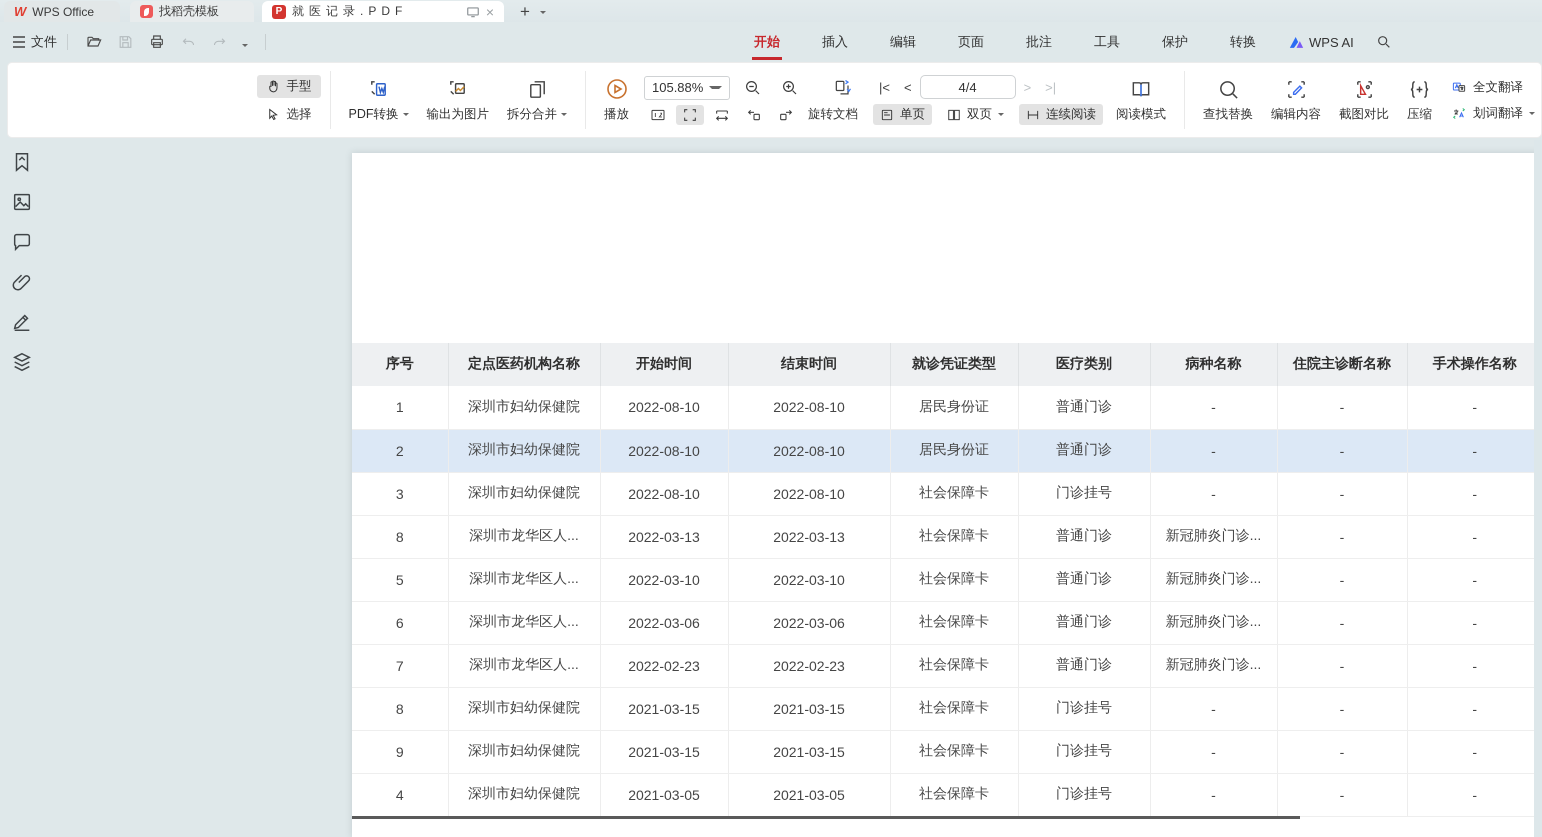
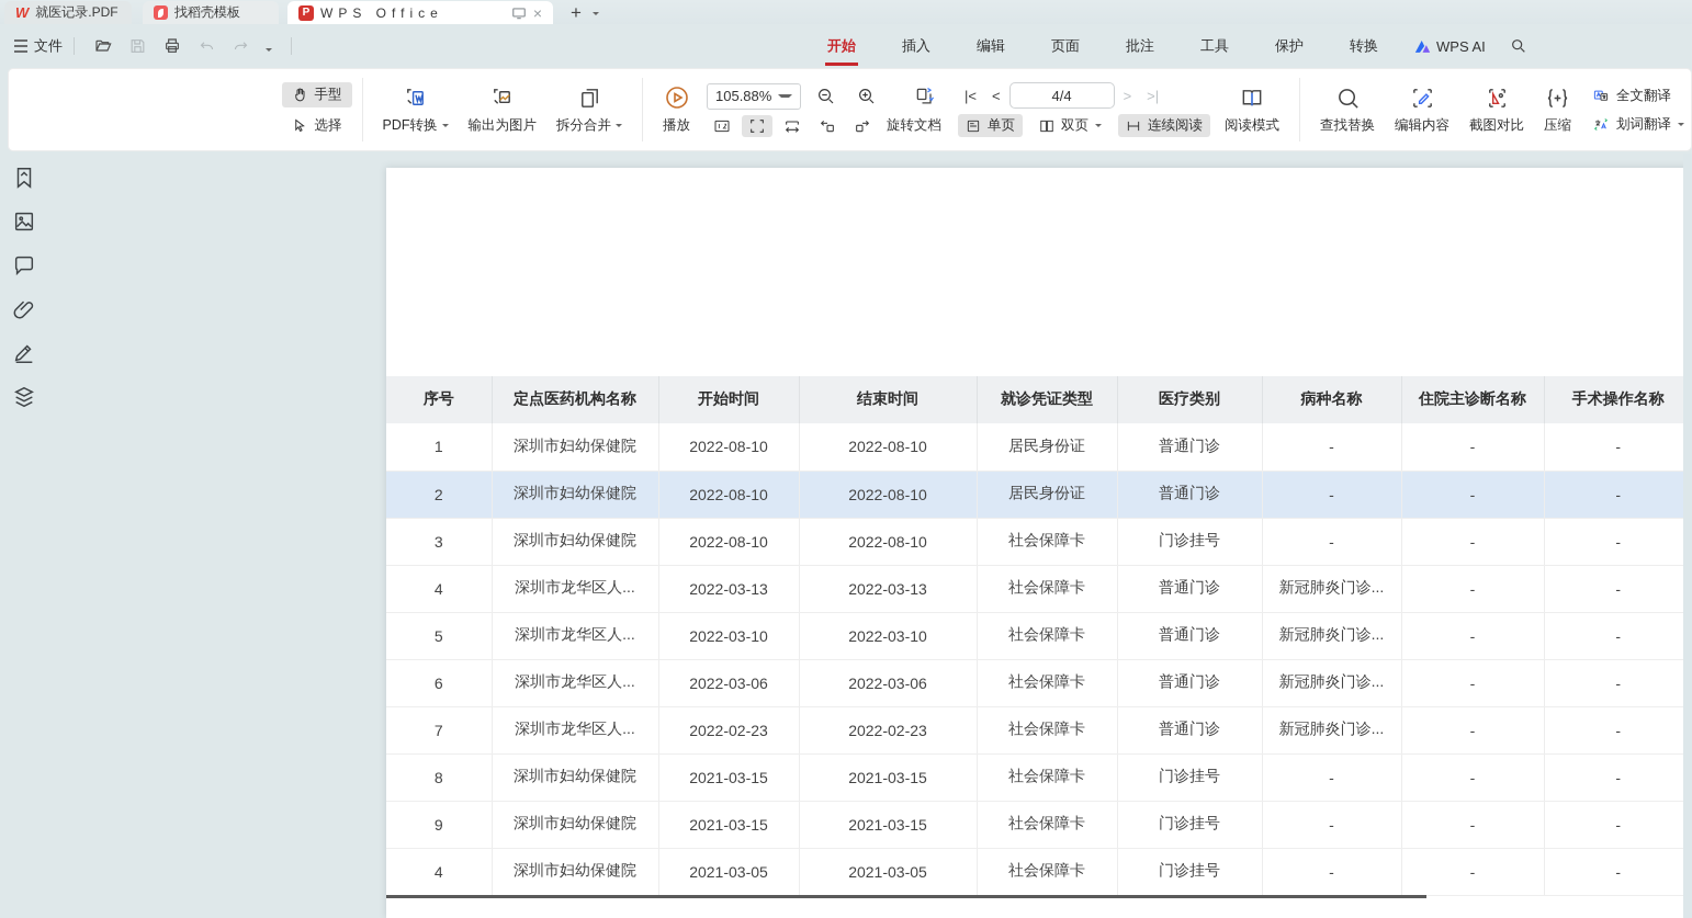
  W
- WPS Office
+ 就医记录.PDF
  找稻壳模板
  P
- 就医记录.PDF
+ WPS Office
  ×
  +
  文件
  开始
  插入
  编辑
  页面
  批注
  工具
  保护
  转换
  WPS AI
  手型
  选择
  PDF转换
  输出为图片
  拆分合并
  播放
  105.88%
  旋转文档
  |<
  <
  4/4
  >
  >|
  单页
  双页
  连续阅读
  阅读模式
  查找替换
  编辑内容
  截图对比
  压缩
  全文翻译
  划词翻译
  序号	定点医药机构名称	开始时间	结束时间	就诊凭证类型	医疗类别	病种名称	住院主诊断名称	手术操作名称
  1	深圳市妇幼保健院	2022-08-10	2022-08-10	居民身份证	普通门诊	-	-	-
  2	深圳市妇幼保健院	2022-08-10	2022-08-10	居民身份证	普通门诊	-	-	-
  3	深圳市妇幼保健院	2022-08-10	2022-08-10	社会保障卡	门诊挂号	-	-	-
- 8	深圳市龙华区人...	2022-03-13	2022-03-13	社会保障卡	普通门诊	新冠肺炎门诊...	-	-
+ 4	深圳市龙华区人...	2022-03-13	2022-03-13	社会保障卡	普通门诊	新冠肺炎门诊...	-	-
  5	深圳市龙华区人...	2022-03-10	2022-03-10	社会保障卡	普通门诊	新冠肺炎门诊...	-	-
  6	深圳市龙华区人...	2022-03-06	2022-03-06	社会保障卡	普通门诊	新冠肺炎门诊...	-	-
  7	深圳市龙华区人...	2022-02-23	2022-02-23	社会保障卡	普通门诊	新冠肺炎门诊...	-	-
  8	深圳市妇幼保健院	2021-03-15	2021-03-15	社会保障卡	门诊挂号	-	-	-
  9	深圳市妇幼保健院	2021-03-15	2021-03-15	社会保障卡	门诊挂号	-	-	-
  4	深圳市妇幼保健院	2021-03-05	2021-03-05	社会保障卡	门诊挂号	-	-	-
